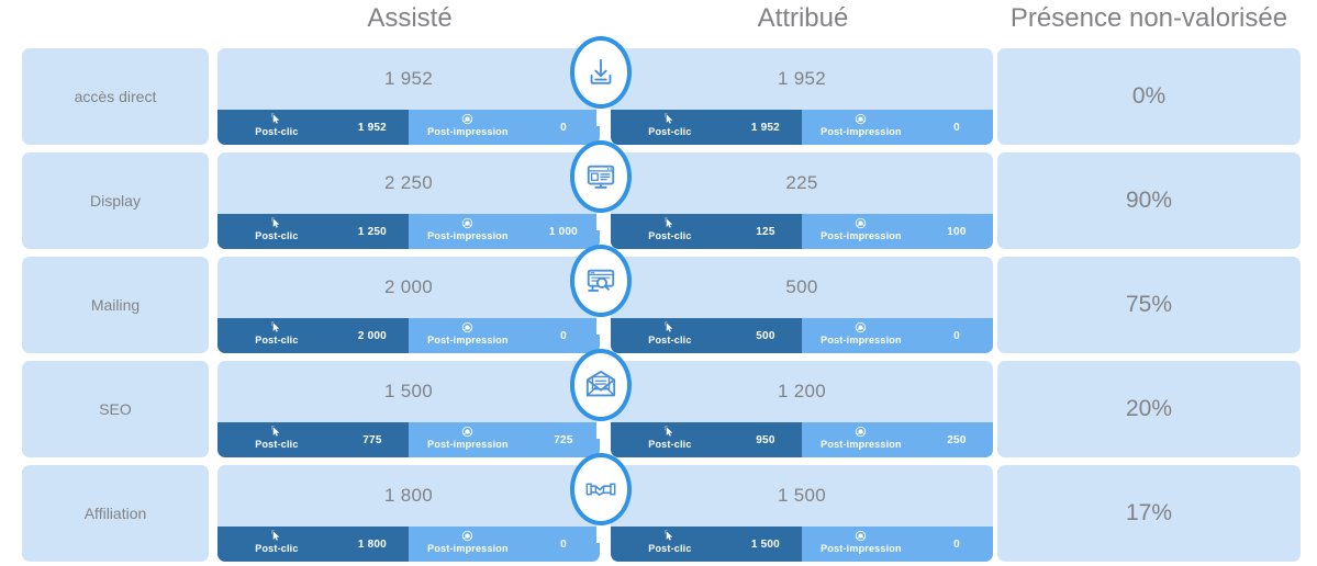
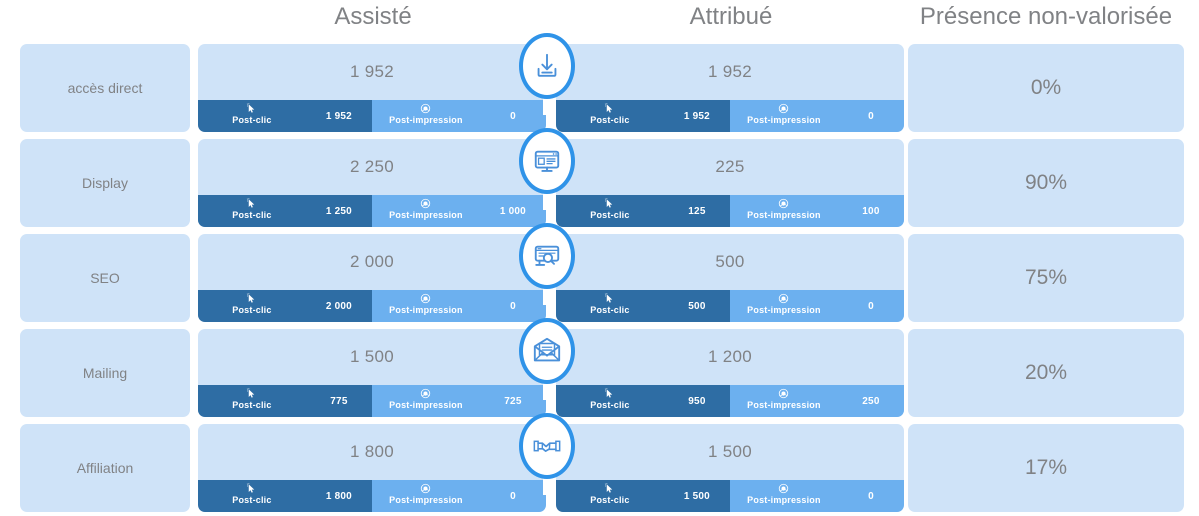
  Assisté
  Attribué
  Présence non-valorisée
  accès direct
  1 952
  Post-clic
  1 952
  Post-impression
  0
  1 952
  Post-clic
  1 952
  Post-impression
  0
  0%
  Display
  2 250
  Post-clic
  1 250
  Post-impression
  1 000
  225
  Post-clic
  125
  Post-impression
  100
  90%
- Mailing
+ SEO
  2 000
  Post-clic
  2 000
  Post-impression
  0
  500
  Post-clic
  500
  Post-impression
  0
  75%
- SEO
+ Mailing
  1 500
  Post-clic
  775
  Post-impression
  725
  1 200
  Post-clic
  950
  Post-impression
  250
  20%
  Affiliation
  1 800
  Post-clic
  1 800
  Post-impression
  0
  1 500
  Post-clic
  1 500
  Post-impression
  0
  17%
